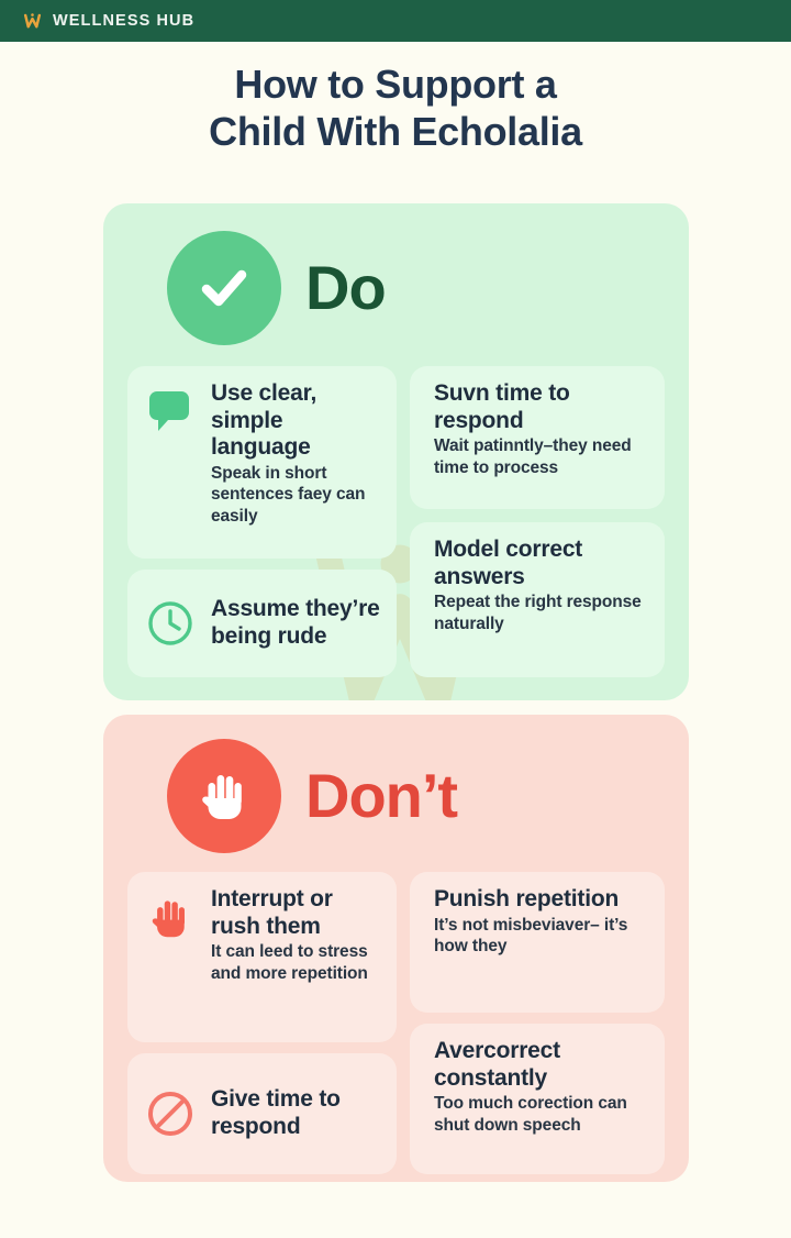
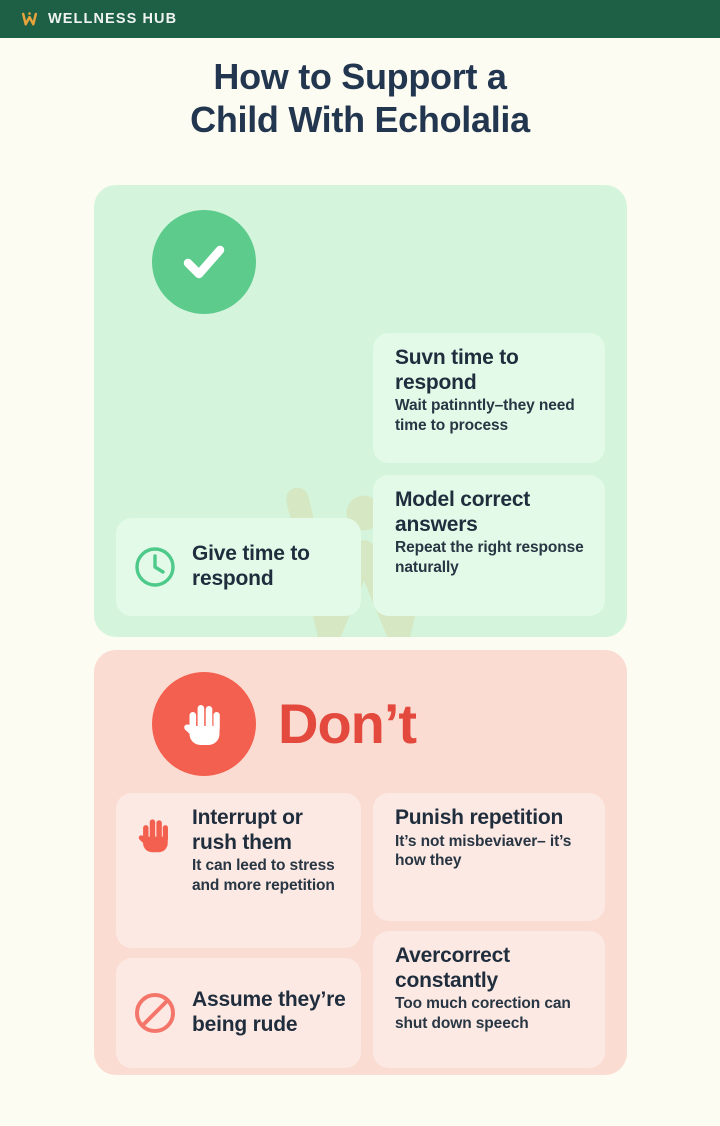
  WELLNESS HUB
  How to Support a
  Child With Echolalia
- Do
- Use clear, simple language
- Speak in short sentences faey can easily
  Suvn time to respond
  Wait patinntly–they need time to process
- Assume they’re being rude
+ Give time to respond
  Model correct answers
  Repeat the right response naturally
  Don’t
  Interrupt or rush them
  It can leed to stress and more repetition
  Punish repetition
  It’s not misbeviaver– it’s how they
- Give time to respond
+ Assume they’re being rude
  Avercorrect constantly
  Too much corection can shut down speech
